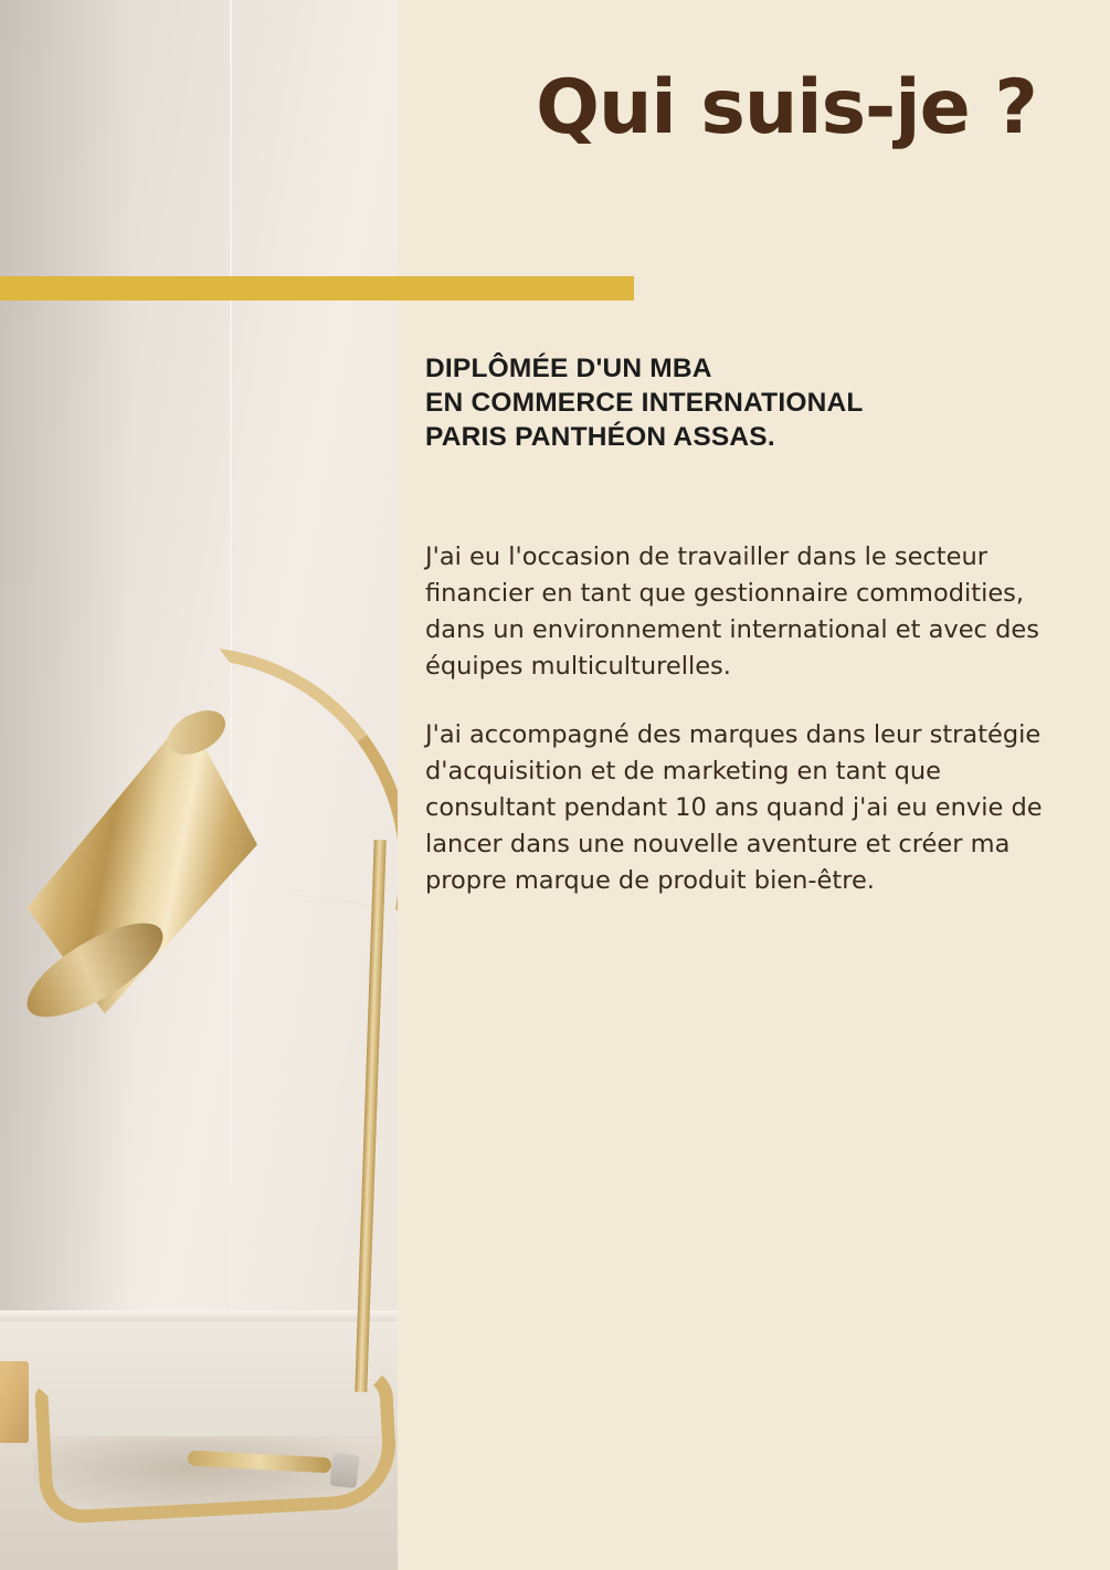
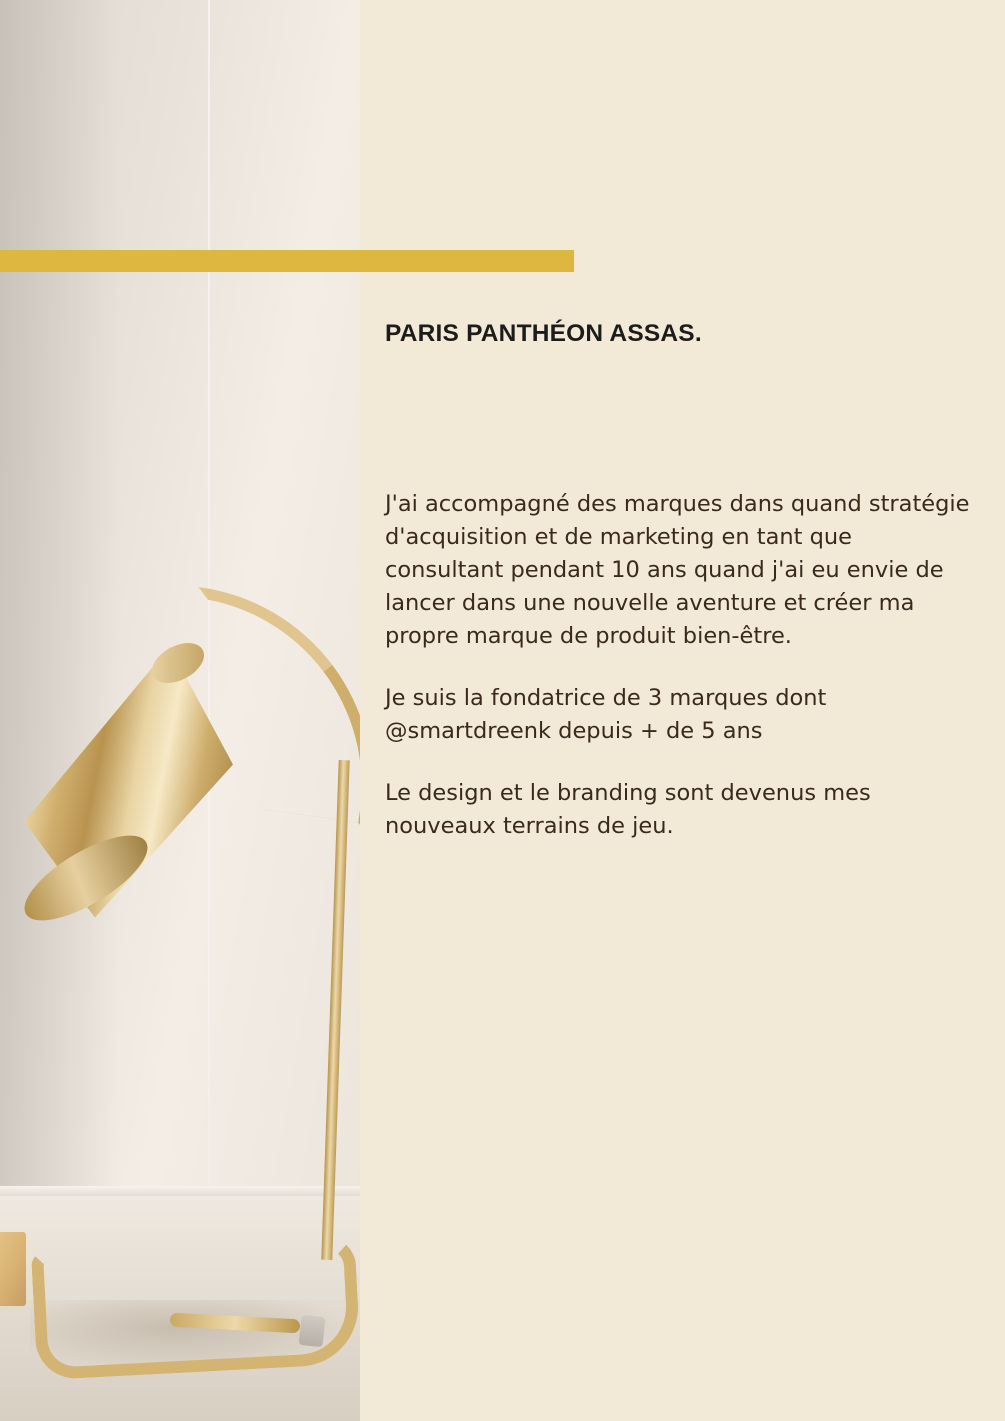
- Qui suis-je ?
- DIPLÔMÉE D'UN MBA
- EN COMMERCE INTERNATIONAL
  PARIS PANTHÉON ASSAS.
- J'ai eu l'occasion de travailler dans le secteur financier en tant que gestionnaire commodities, dans un environnement international et avec des équipes multiculturelles.
- J'ai accompagné des marques dans leur stratégie d'acquisition et de marketing en tant que consultant pendant 10 ans quand j'ai eu envie de lancer dans une nouvelle aventure et créer ma propre marque de produit bien-être.
+ J'ai accompagné des marques dans quand stratégie d'acquisition et de marketing en tant que consultant pendant 10 ans quand j'ai eu envie de lancer dans une nouvelle aventure et créer ma propre marque de produit bien-être.
+ Je suis la fondatrice de 3 marques dont @smartdreenk depuis + de 5 ans
+ Le design et le branding sont devenus mes nouveaux terrains de jeu.
